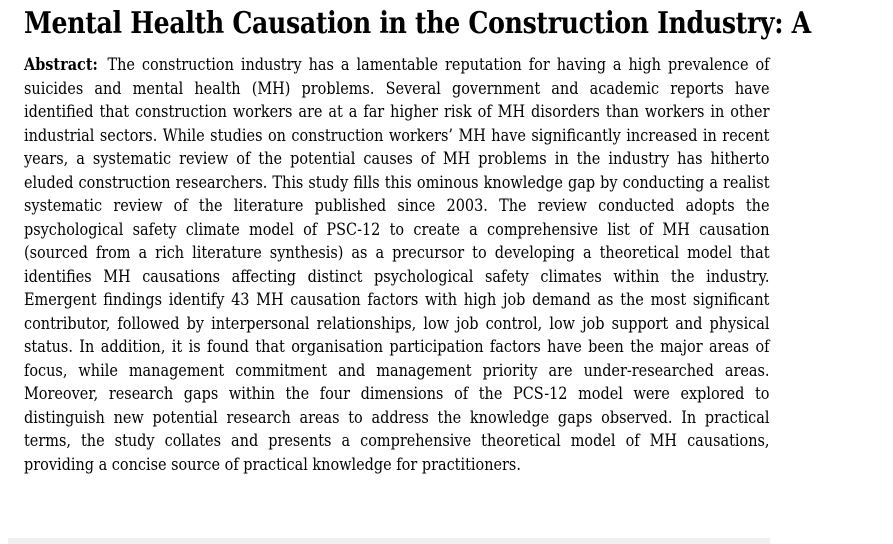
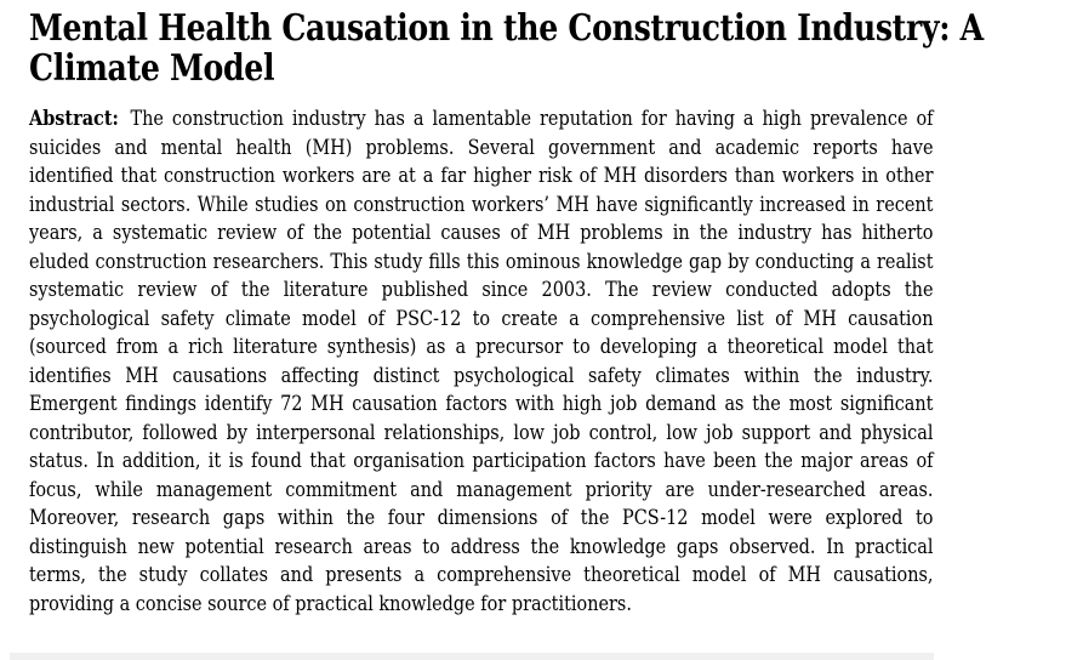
  Mental Health Causation in the Construction Industry: A
+ Climate Model
- Abstract: The construction industry has a lamentable reputation for having a high prevalence of suicides and mental health (MH) problems. Several government and academic reports have identified that construction workers are at a far higher risk of MH disorders than workers in other industrial sectors. While studies on construction workers’ MH have significantly increased in recent years, a systematic review of the potential causes of MH problems in the industry has hitherto eluded construction researchers. This study fills this ominous knowledge gap by conducting a realist systematic review of the literature published since 2003. The review conducted adopts the psychological safety climate model of PSC-12 to create a comprehensive list of MH causation (sourced from a rich literature synthesis) as a precursor to developing a theoretical model that identifies MH causations affecting distinct psychological safety climates within the industry. Emergent findings identify 43 MH causation factors with high job demand as the most significant contributor, followed by interpersonal relationships, low job control, low job support and physical status. In addition, it is found that organisation participation factors have been the major areas of focus, while management commitment and management priority are under-researched areas. Moreover, research gaps within the four dimensions of the PCS-12 model were explored to distinguish new potential research areas to address the knowledge gaps observed. In practical terms, the study collates and presents a comprehensive theoretical model of MH causations, providing a concise source of practical knowledge for practitioners.
+ Abstract: The construction industry has a lamentable reputation for having a high prevalence of suicides and mental health (MH) problems. Several government and academic reports have identified that construction workers are at a far higher risk of MH disorders than workers in other industrial sectors. While studies on construction workers’ MH have significantly increased in recent years, a systematic review of the potential causes of MH problems in the industry has hitherto eluded construction researchers. This study fills this ominous knowledge gap by conducting a realist systematic review of the literature published since 2003. The review conducted adopts the psychological safety climate model of PSC-12 to create a comprehensive list of MH causation (sourced from a rich literature synthesis) as a precursor to developing a theoretical model that identifies MH causations affecting distinct psychological safety climates within the industry. Emergent findings identify 72 MH causation factors with high job demand as the most significant contributor, followed by interpersonal relationships, low job control, low job support and physical status. In addition, it is found that organisation participation factors have been the major areas of focus, while management commitment and management priority are under-researched areas. Moreover, research gaps within the four dimensions of the PCS-12 model were explored to distinguish new potential research areas to address the knowledge gaps observed. In practical terms, the study collates and presents a comprehensive theoretical model of MH causations, providing a concise source of practical knowledge for practitioners.
